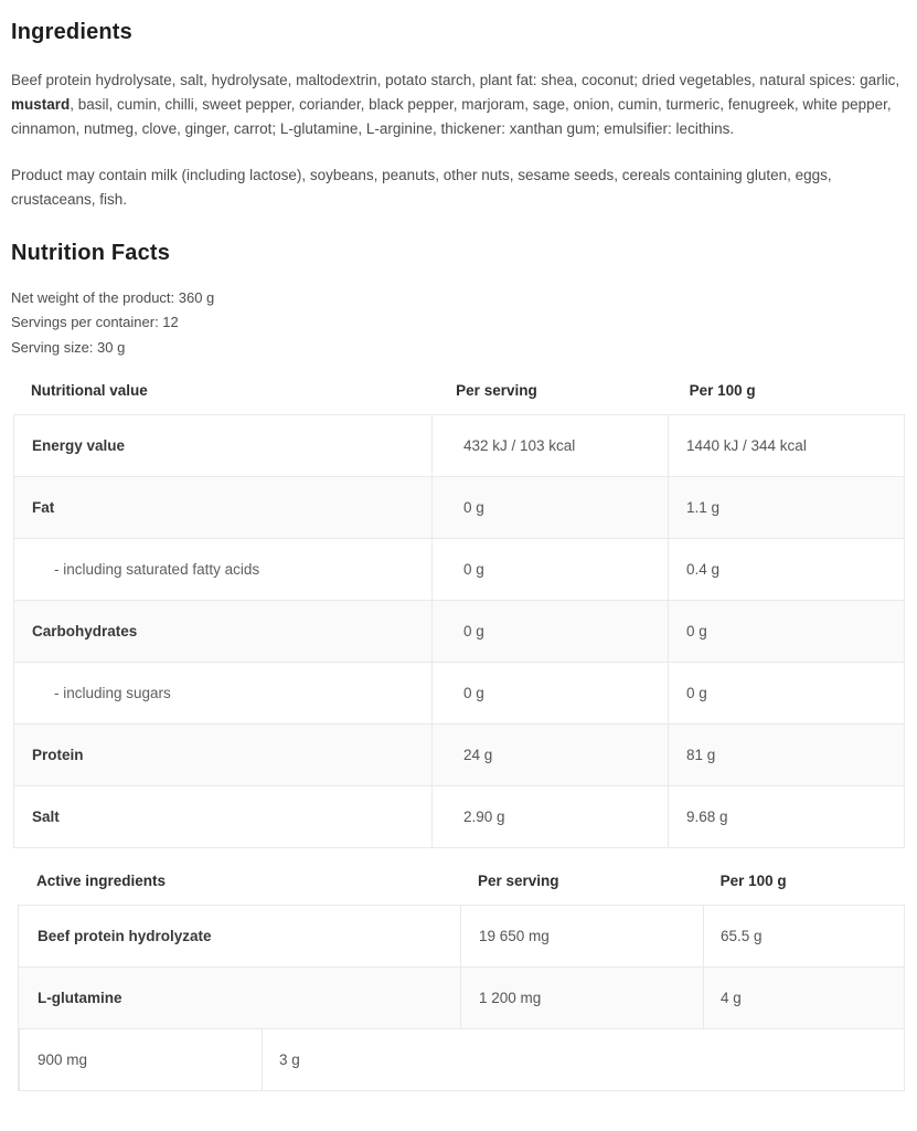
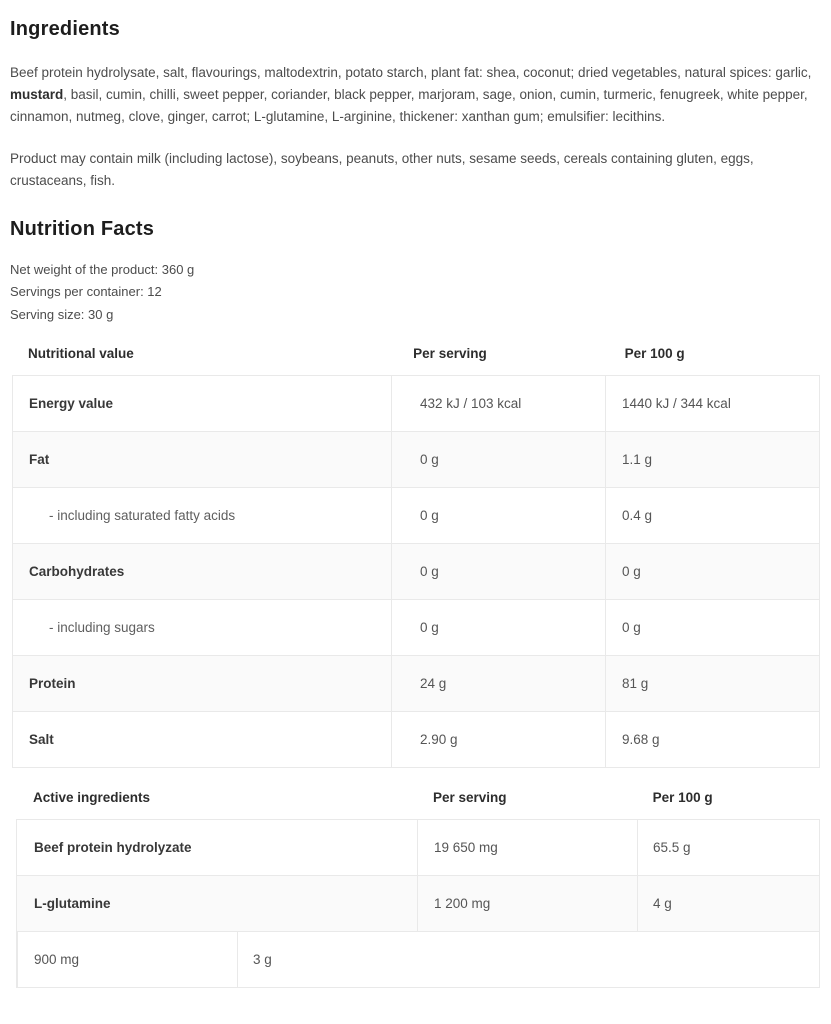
  Ingredients
- Beef protein hydrolysate, salt, hydrolysate, maltodextrin, potato starch, plant fat: shea, coconut; dried vegetables, natural spices: garlic, mustard, basil, cumin, chilli, sweet pepper, coriander, black pepper, marjoram, sage, onion, cumin, turmeric, fenugreek, white pepper, cinnamon, nutmeg, clove, ginger, carrot; L-glutamine, L-arginine, thickener: xanthan gum; emulsifier: lecithins.
+ Beef protein hydrolysate, salt, flavourings, maltodextrin, potato starch, plant fat: shea, coconut; dried vegetables, natural spices: garlic, mustard, basil, cumin, chilli, sweet pepper, coriander, black pepper, marjoram, sage, onion, cumin, turmeric, fenugreek, white pepper, cinnamon, nutmeg, clove, ginger, carrot; L-glutamine, L-arginine, thickener: xanthan gum; emulsifier: lecithins.
  Product may contain milk (including lactose), soybeans, peanuts, other nuts, sesame seeds, cereals containing gluten, eggs, crustaceans, fish.
  Nutrition Facts
  Net weight of the product: 360 g
  Servings per container: 12
  Serving size: 30 g
  Nutritional value
  Per serving
  Per 100 g
  Energy value
  432 kJ / 103 kcal
  1440 kJ / 344 kcal
  Fat
  0 g
  1.1 g
  - including saturated fatty acids
  0 g
  0.4 g
  Carbohydrates
  0 g
  0 g
  - including sugars
  0 g
  0 g
  Protein
  24 g
  81 g
  Salt
  2.90 g
  9.68 g
  Active ingredients
  Per serving
  Per 100 g
  Beef protein hydrolyzate
  19 650 mg
  65.5 g
  L-glutamine
  1 200 mg
  4 g
  900 mg
  3 g
